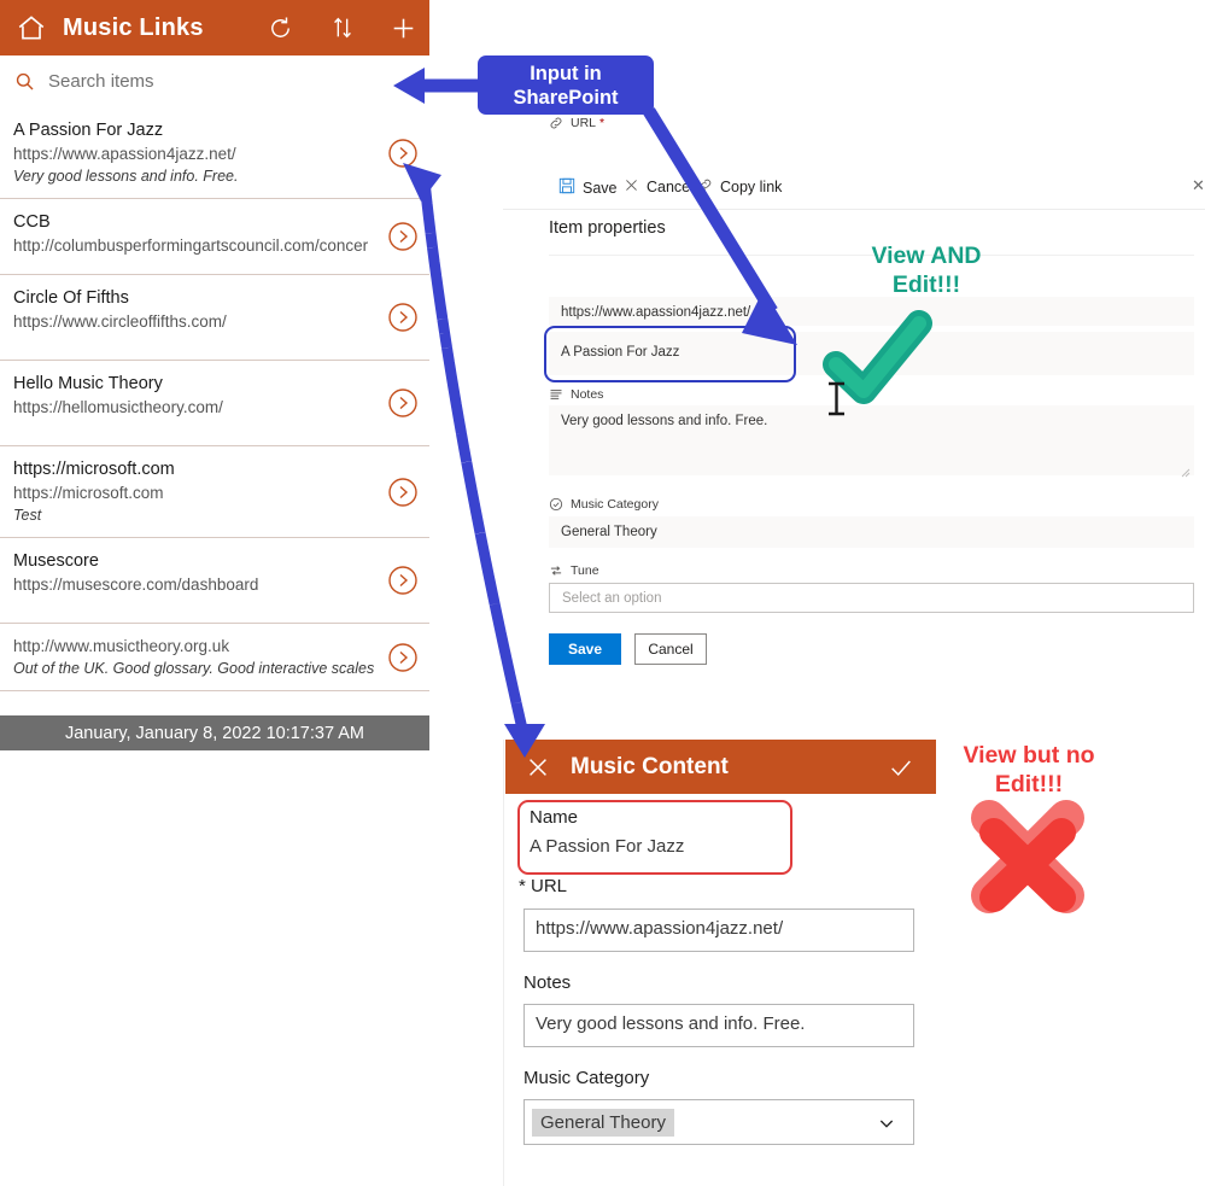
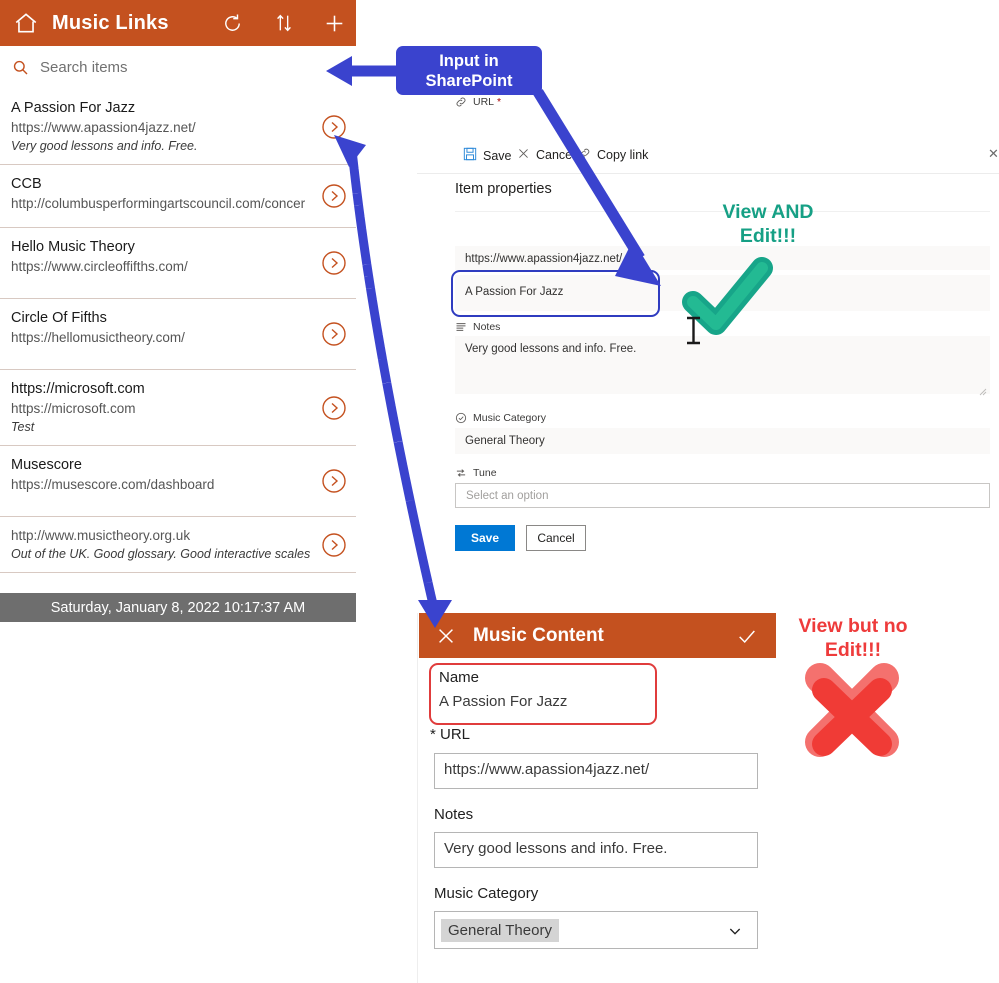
  Music Links
  Search items
  A Passion For Jazz
  https://www.apassion4jazz.net/
  Very good lessons and info. Free.
  CCB
  http://columbusperformingartscouncil.com/concer
- Circle Of Fifths
+ Hello Music Theory
  https://www.circleoffifths.com/
- Hello Music Theory
+ Circle Of Fifths
  https://hellomusictheory.com/
  https://microsoft.com
  https://microsoft.com
  Test
  Musescore
  https://musescore.com/dashboard
  http://www.musictheory.org.uk
  Out of the UK. Good glossary. Good interactive scales
- January, January 8, 2022 10:17:37 AM
+ Saturday, January 8, 2022 10:17:37 AM
  Save
  Cance
  Copy link
  ✕
  Item properties
  URL
  *
  https://www.apassion4jazz.net/
  A Passion For Jazz
  Notes
  Very good lessons and info. Free.
  Music Category
  General Theory
  Tune
  Select an option
  Save
  Cancel
  Music Content
  Name
  A Passion For Jazz
  * URL
  https://www.apassion4jazz.net/
  Notes
  Very good lessons and info. Free.
  Music Category
  General Theory
  Input in SharePoint
  View AND
  Edit!!!
  View but no
  Edit!!!
